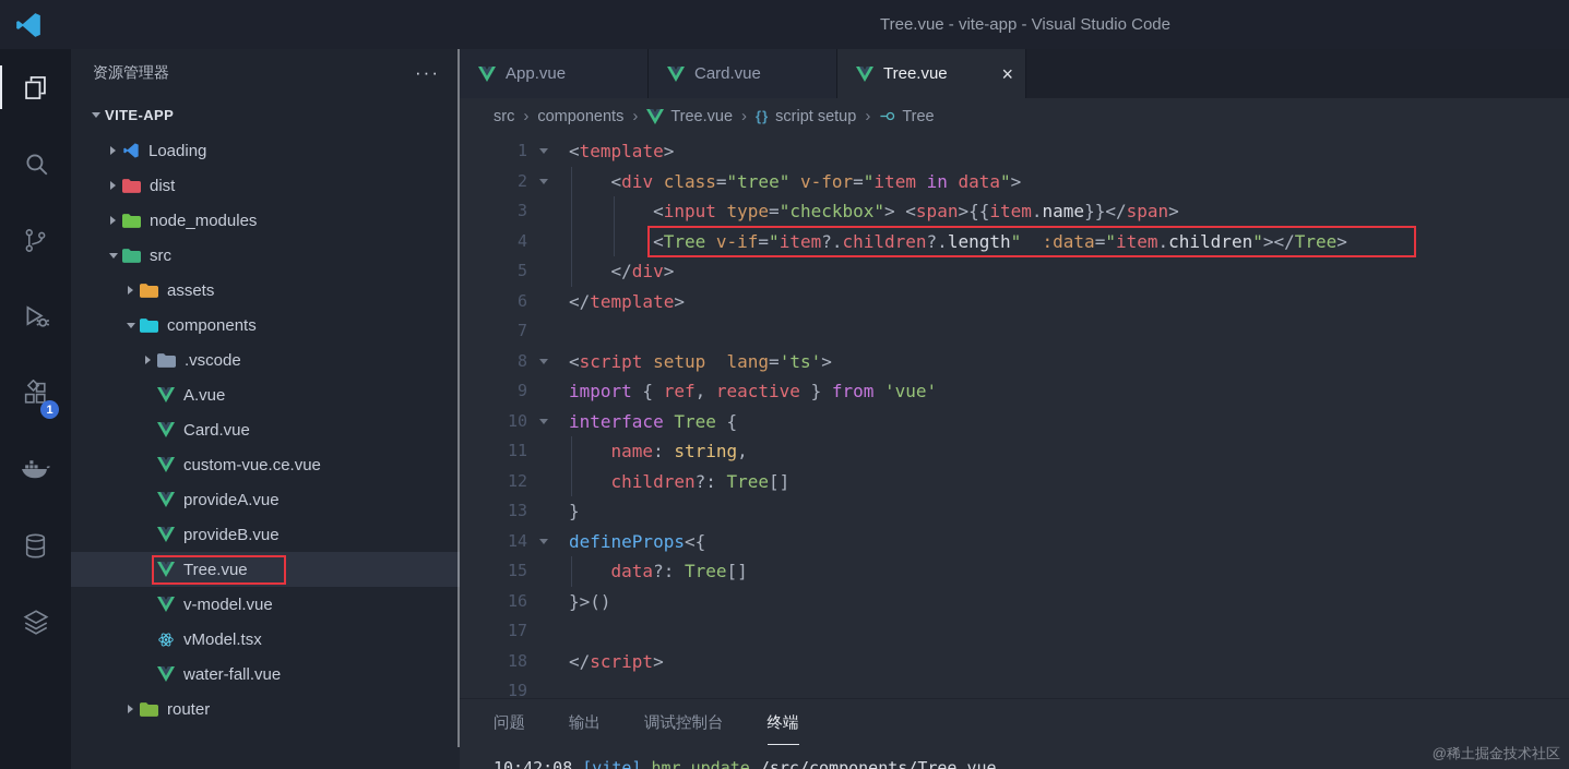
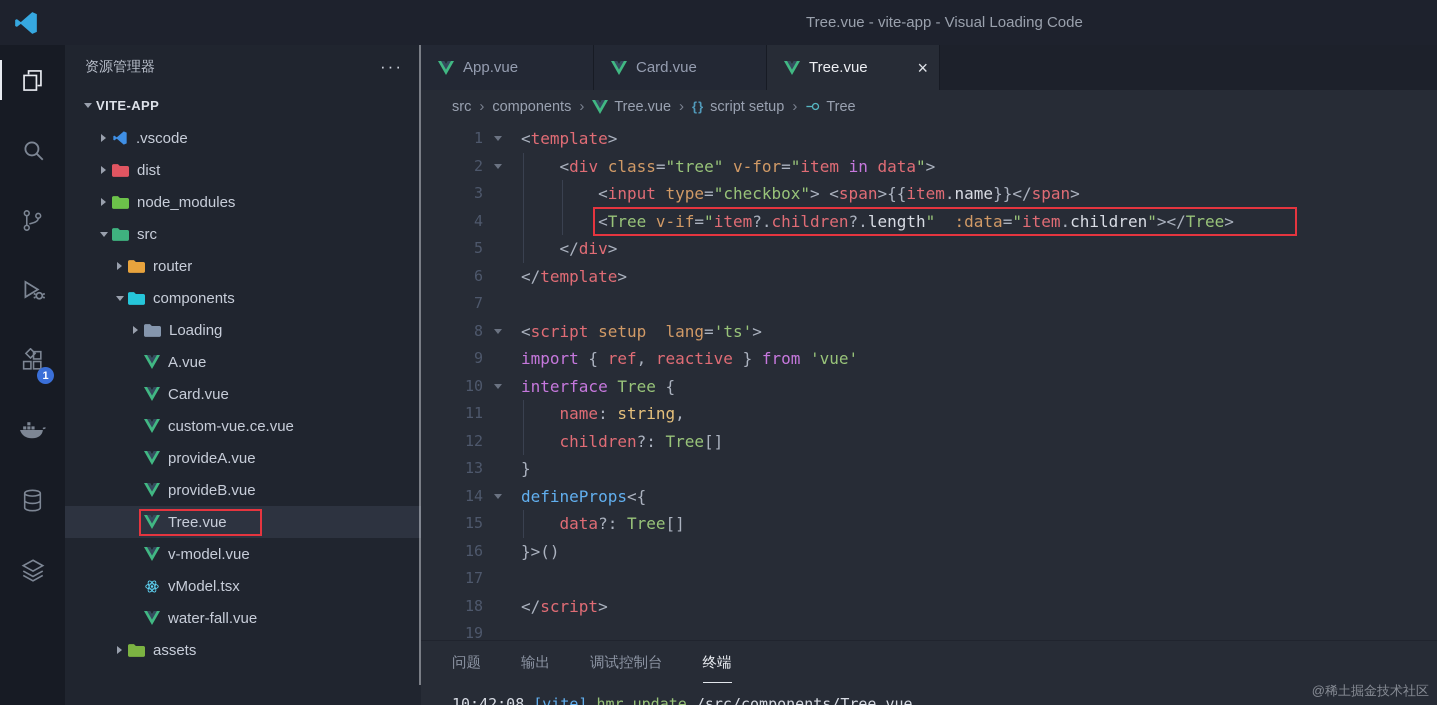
- Tree.vue - vite-app - Visual Studio Code
+ Tree.vue - vite-app - Visual Loading Code
  1
  资源管理器
  ···
  VITE-APP
- Loading
+ .vscode
  dist
  node_modules
  src
- assets
+ router
  components
- .vscode
+ Loading
  A.vue
  Card.vue
  custom-vue.ce.vue
  provideA.vue
  provideB.vue
  Tree.vue
  v-model.vue
  vModel.tsx
  water-fall.vue
- router
+ assets
  App.vue
  Card.vue
  Tree.vue
  ×
  src
  ›
  components
  ›
  Tree.vue
  ›
  {}
  script setup
  ›
  Tree
  1
  <template>
  2
  <div class="tree" v-for="item in data">
  3
  <input type="checkbox"> <span>{{item.name}}</span>
  4
  <Tree v-if="item?.children?.length" :data="item.children"></Tree>
  5
  </div>
  6
  </template>
  7
  8
  <script setup lang='ts'>
  9
  import { ref, reactive } from 'vue'
  10
  interface Tree {
  11
  name: string,
  12
  children?: Tree[]
  13
  }
  14
  defineProps<{
  15
  data?: Tree[]
  16
  }>()
  17
  18
  </script>
  19
  问题
  输出
  调试控制台
  终端
  10:42:08 [vite] hmr update /src/components/Tree.vue
  @稀土掘金技术社区
